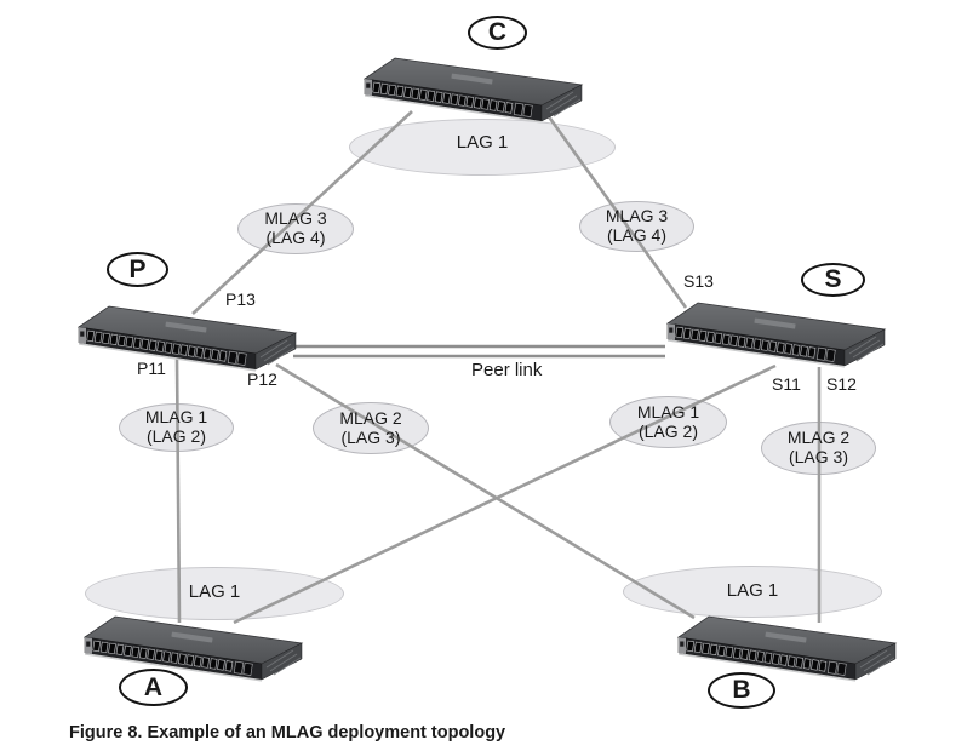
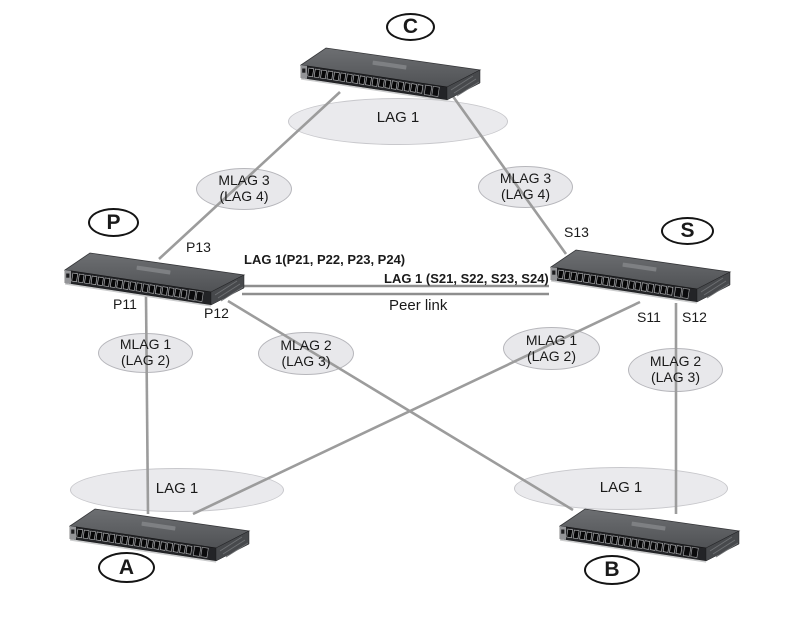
  C
  P
  S
  A
  B
  LAG 1
  LAG 1
  LAG 1
  MLAG 3
  (LAG 4)
  MLAG 3
  (LAG 4)
  MLAG 1
  (LAG 2)
  MLAG 2
  (LAG 3)
  MLAG 1
  (LAG 2)
  MLAG 2
  (LAG 3)
  P13
  P11
  P12
  S13
  S11
  S12
+ LAG 1(P21, P22, P23, P24)
+ LAG 1 (S21, S22, S23, S24)
  Peer link
- Figure 8. Example of an MLAG deployment topology
